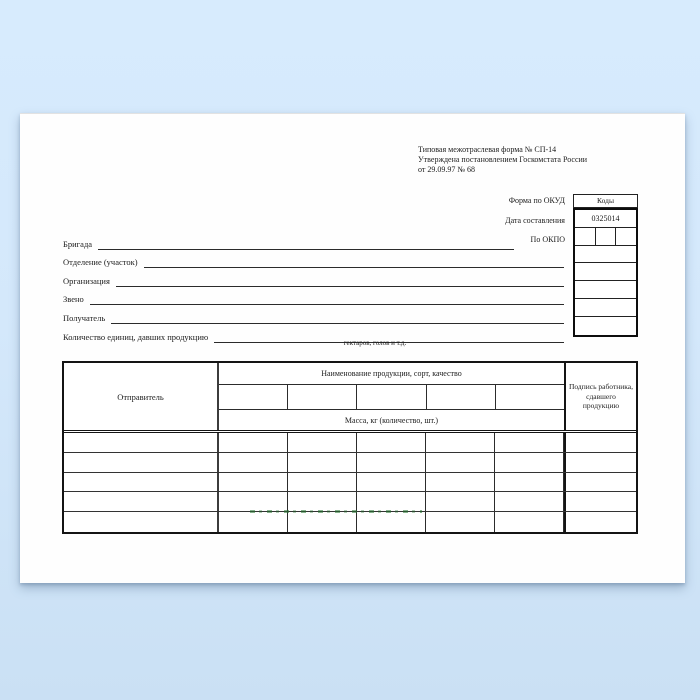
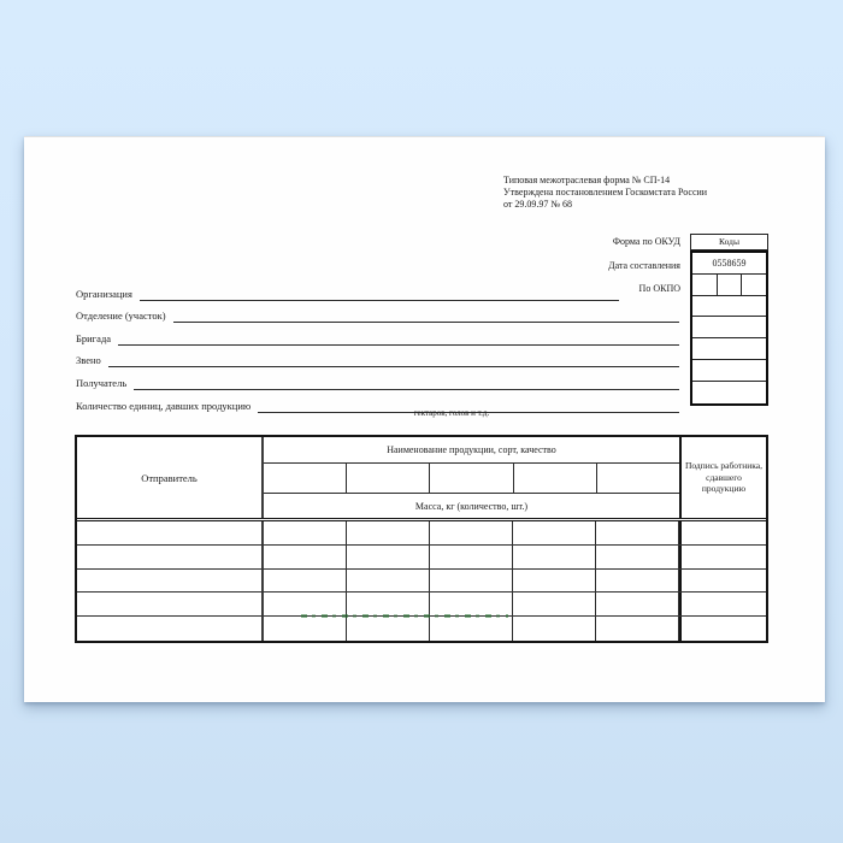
  Типовая межотраслевая форма № СП-14
  Утверждена постановлением Госкомстата России
  от 29.09.97 № 68
  Форма по ОКУД
  Дата составления
  По ОКПО
  Коды
- 0325014
+ 0558659
- Бригада
+ Организация
  Отделение (участок)
- Организация
+ Бригада
  Звено
  Получатель
  Количество единиц, давших продукцию
  гектаров, голов и т.д.
  Отправитель
  Наименование продукции, сорт, качество
  Масса, кг (количество, шт.)
  Подпись работника, сдавшего продукцию
